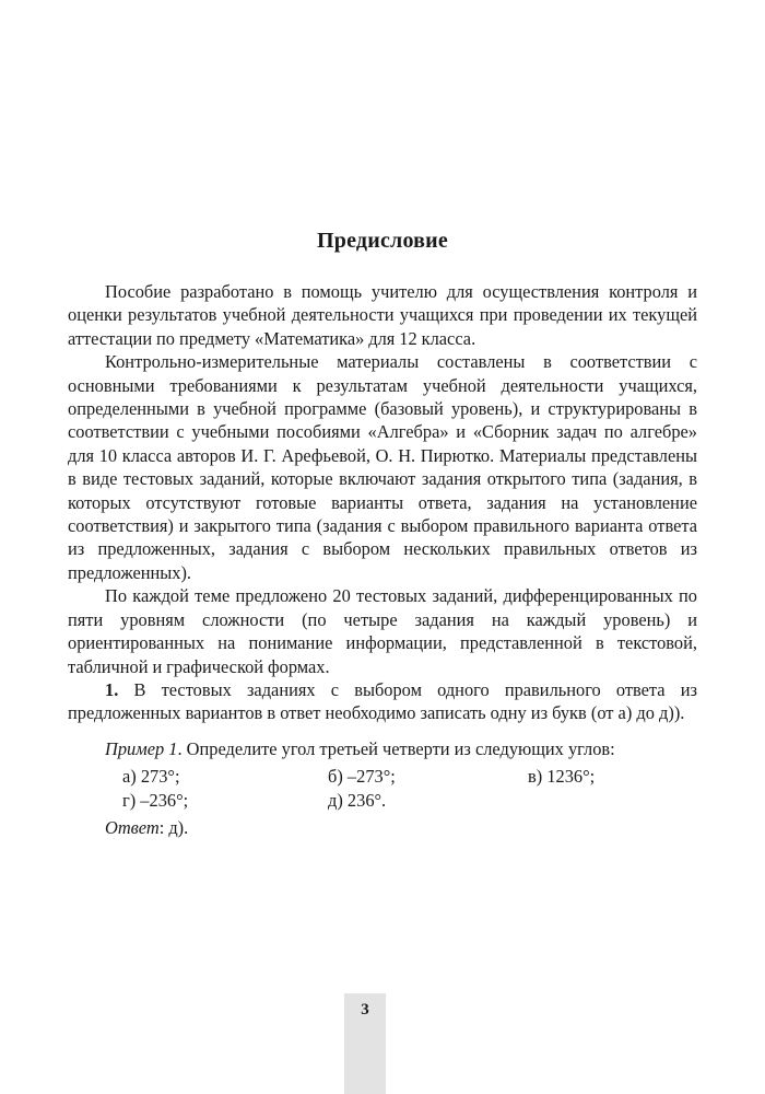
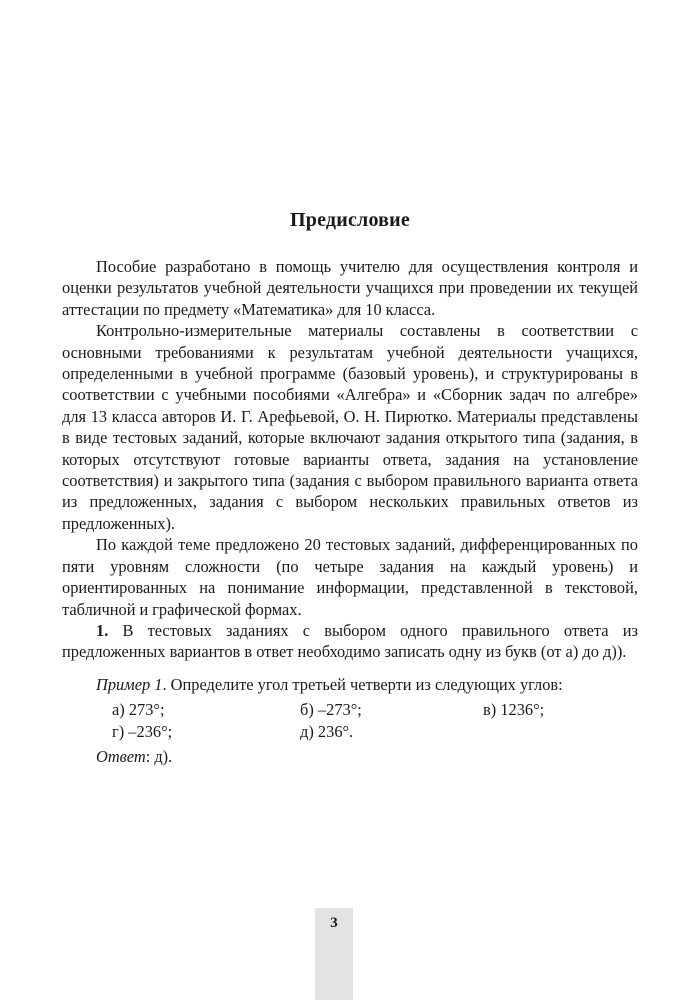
  Предисловие
- Пособие разработано в помощь учителю для осуществления контроля и оценки результатов учебной деятельности учащихся при проведении их текущей аттестации по предмету «Математика» для 12 класса.
+ Пособие разработано в помощь учителю для осуществления контроля и оценки результатов учебной деятельности учащихся при проведении их текущей аттестации по предмету «Математика» для 10 класса.
- Контрольно-измерительные материалы составлены в соответствии с основными требованиями к результатам учебной деятельности учащихся, определенными в учебной программе (базовый уровень), и структурированы в соответствии с учебными пособиями «Алгебра» и «Сборник задач по алгебре» для 10 класса авторов И. Г. Арефьевой, О. Н. Пирютко. Материалы представлены в виде тестовых заданий, которые включают задания открытого типа (задания, в которых отсутствуют готовые варианты ответа, задания на установление соответствия) и закрытого типа (задания с выбором правильного варианта ответа из предложенных, задания с выбором нескольких правильных ответов из предложенных).
+ Контрольно-измерительные материалы составлены в соответствии с основными требованиями к результатам учебной деятельности учащихся, определенными в учебной программе (базовый уровень), и структурированы в соответствии с учебными пособиями «Алгебра» и «Сборник задач по алгебре» для 13 класса авторов И. Г. Арефьевой, О. Н. Пирютко. Материалы представлены в виде тестовых заданий, которые включают задания открытого типа (задания, в которых отсутствуют готовые варианты ответа, задания на установление соответствия) и закрытого типа (задания с выбором правильного варианта ответа из предложенных, задания с выбором нескольких правильных ответов из предложенных).
  По каждой теме предложено 20 тестовых заданий, дифференцированных по пяти уровням сложности (по четыре задания на каждый уровень) и ориентированных на понимание информации, представленной в текстовой, табличной и графической формах.
  1. В тестовых заданиях с выбором одного правильного ответа из предложенных вариантов в ответ необходимо записать одну из букв (от а) до д)).
  Пример 1. Определите угол третьей четверти из следующих углов:
  а) 273°;
  б) –273°;
  в) 1236°;
  г) –236°;
  д) 236°.
  Ответ: д).
  3
